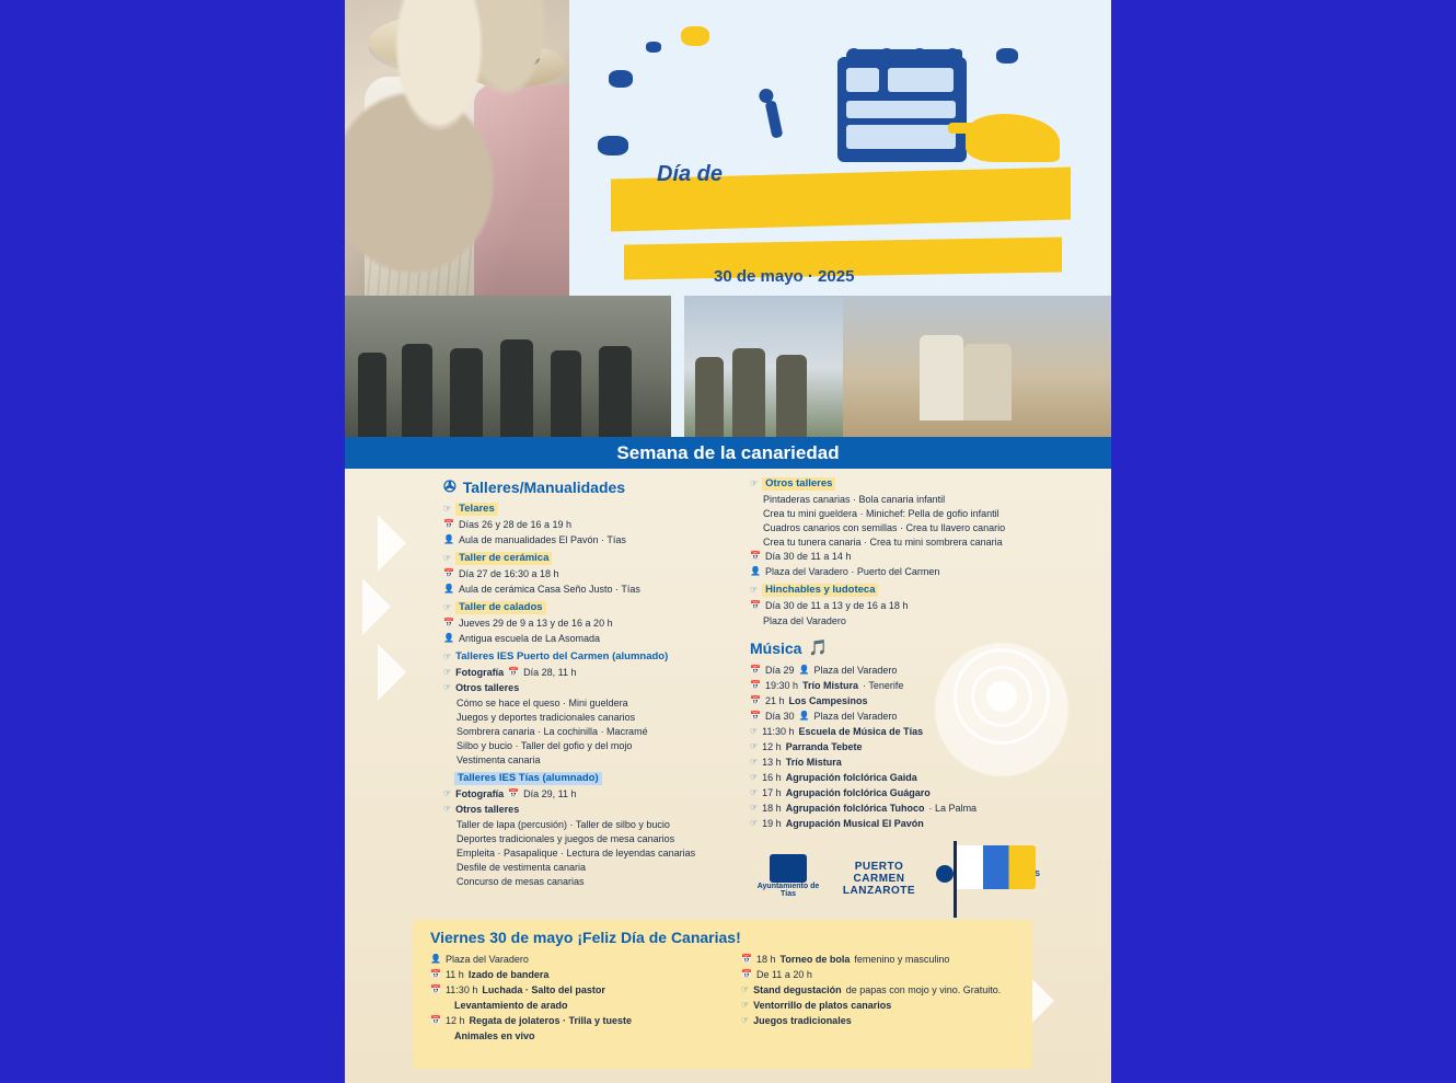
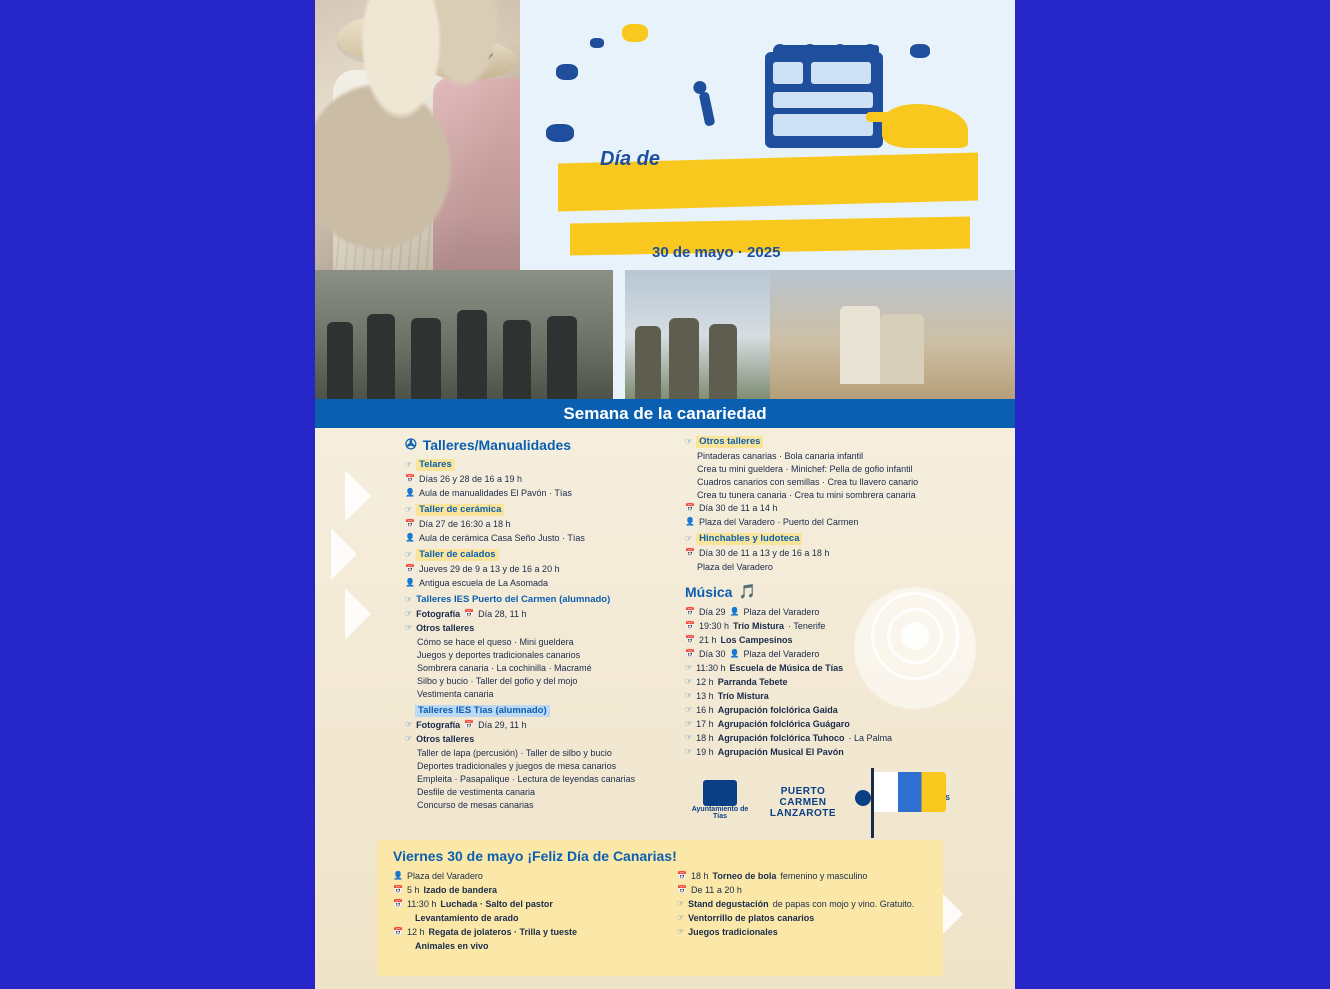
  Día de
  30 de mayo · 2025
  Semana de la canariedad
  ✇
  Talleres/Manualidades
  ☞
  Telares
  📅
  Días 26 y 28 de 16 a 19 h
  👤
  Aula de manualidades El Pavón · Tías
  ☞
  Taller de cerámica
  📅
  Día 27 de 16:30 a 18 h
  👤
  Aula de cerámica Casa Seño Justo · Tías
  ☞
  Taller de calados
  📅
  Jueves 29 de 9 a 13 y de 16 a 20 h
  👤
  Antigua escuela de La Asomada
  ☞
  Talleres IES Puerto del Carmen (alumnado)
  ☞
  Fotografía
  📅
  Día 28, 11 h
  ☞
  Otros talleres
  Cómo se hace el queso · Mini gueldera
  Juegos y deportes tradicionales canarios
  Sombrera canaria · La cochinilla · Macramé
  Silbo y bucio · Taller del gofio y del mojo
  Vestimenta canaria
  Talleres IES Tías (alumnado)
  ☞
  Fotografía
  📅
  Día 29, 11 h
  ☞
  Otros talleres
  Taller de lapa (percusión) · Taller de silbo y bucio
  Deportes tradicionales y juegos de mesa canarios
  Empleita · Pasapalique · Lectura de leyendas canarias
  Desfile de vestimenta canaria
  Concurso de mesas canarias
  ☞
  Otros talleres
  Pintaderas canarias · Bola canaria infantil
  Crea tu mini gueldera · Minichef: Pella de gofio infantil
  Cuadros canarios con semillas · Crea tu llavero canario
  Crea tu tunera canaria · Crea tu mini sombrera canaria
  📅
  Día 30 de 11 a 14 h
  👤
  Plaza del Varadero · Puerto del Carmen
  ☞
  Hinchables y ludoteca
  📅
  Día 30 de 11 a 13 y de 16 a 18 h
  Plaza del Varadero
  Música
  🎵
  📅
  Día 29
  👤
  Plaza del Varadero
  📅
  19:30 h
  Trío Mistura
  · Tenerife
  📅
  21 h
  Los Campesinos
  📅
  Día 30
  👤
  Plaza del Varadero
  ☞
  11:30 h
  Escuela de Música de Tías
  ☞
  12 h
  Parranda Tebete
  ☞
  13 h
  Trío Mistura
  ☞
  16 h
  Agrupación folclórica Gaida
  ☞
  17 h
  Agrupación folclórica Guágaro
  ☞
  18 h
  Agrupación folclórica Tuhoco
  · La Palma
  ☞
  19 h
  Agrupación Musical El Pavón
  PUERTO CARMEN LANZAROTE
  Viernes 30 de mayo ¡Feliz Día de Canarias!
  👤
  Plaza del Varadero
  📅
- 11 h
+ 5 h
  Izado de bandera
  📅
  11:30 h
  Luchada · Salto del pastor
  Levantamiento de arado
  📅
  12 h
  Regata de jolateros · Trilla y tueste
  Animales en vivo
  📅
  18 h
  Torneo de bola
  femenino y masculino
  📅
  De 11 a 20 h
  ☞
  Stand degustación
  de papas con mojo y vino. Gratuito.
  ☞
  Ventorrillo de platos canarios
  ☞
  Juegos tradicionales
